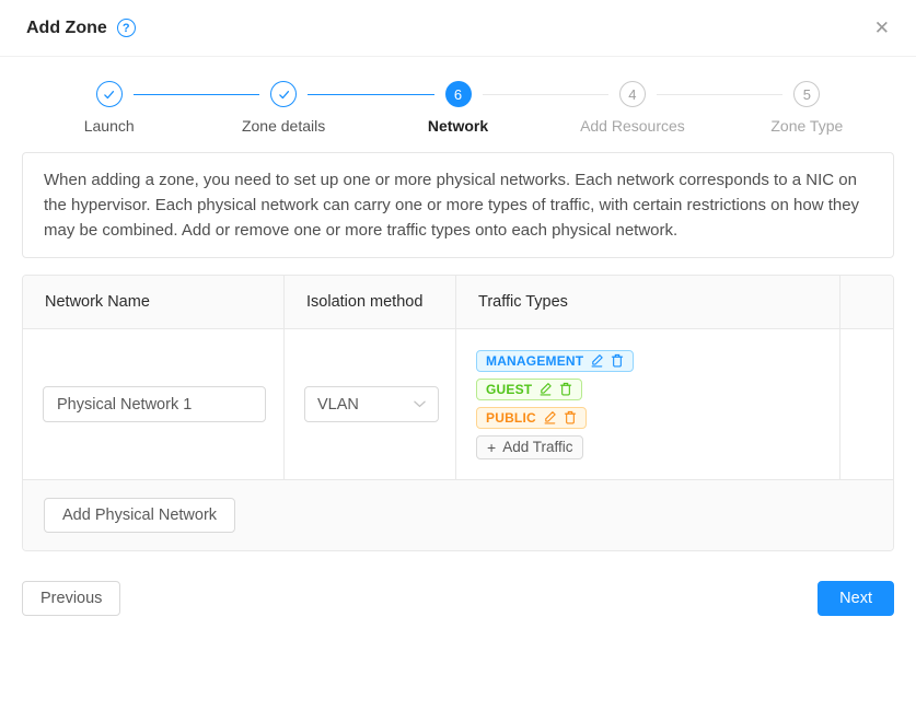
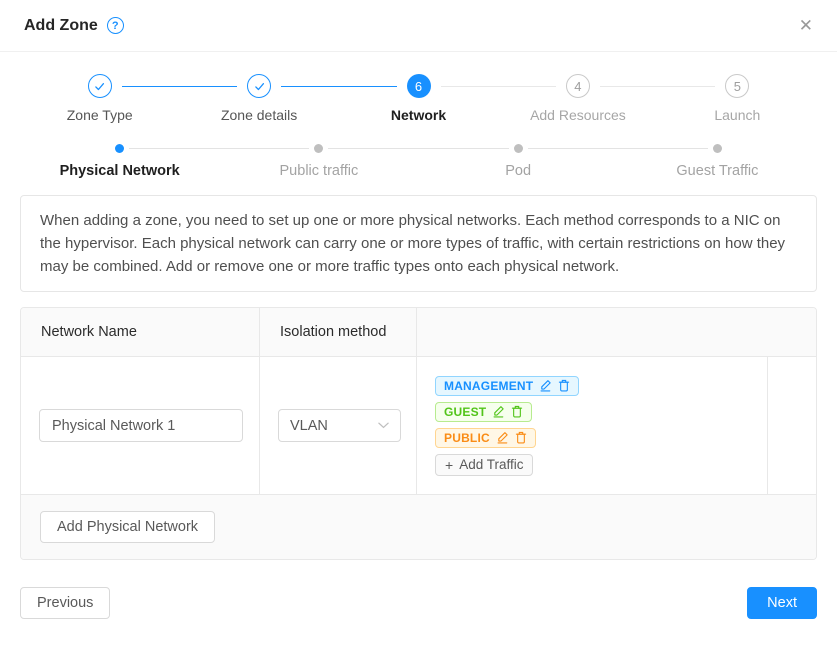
  Add Zone
  ?
  ✕
- Launch
+ Zone Type
  Zone details
  6
  Network
  4
  Add Resources
  5
- Zone Type
+ Launch
+ Physical Network
+ Public traffic
+ Pod
+ Guest Traffic
- When adding a zone, you need to set up one or more physical networks. Each network corresponds to a NIC on the hypervisor. Each physical network can carry one or more types of traffic, with certain restrictions on how they may be combined. Add or remove one or more traffic types onto each physical network.
+ When adding a zone, you need to set up one or more physical networks. Each method corresponds to a NIC on the hypervisor. Each physical network can carry one or more types of traffic, with certain restrictions on how they may be combined. Add or remove one or more traffic types onto each physical network.
  Network Name
  Isolation method
- Traffic Types
  Physical Network 1
  VLAN
  MANAGEMENT
  GUEST
  PUBLIC
  +
  Add Traffic
  Add Physical Network
  Previous
  Next
